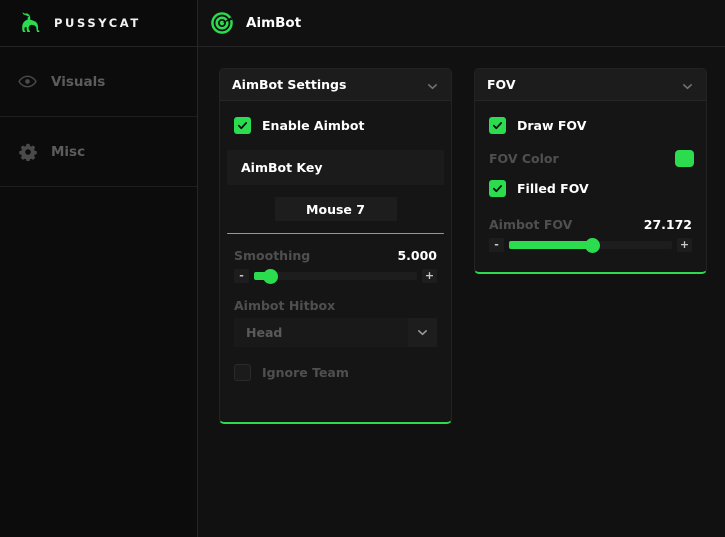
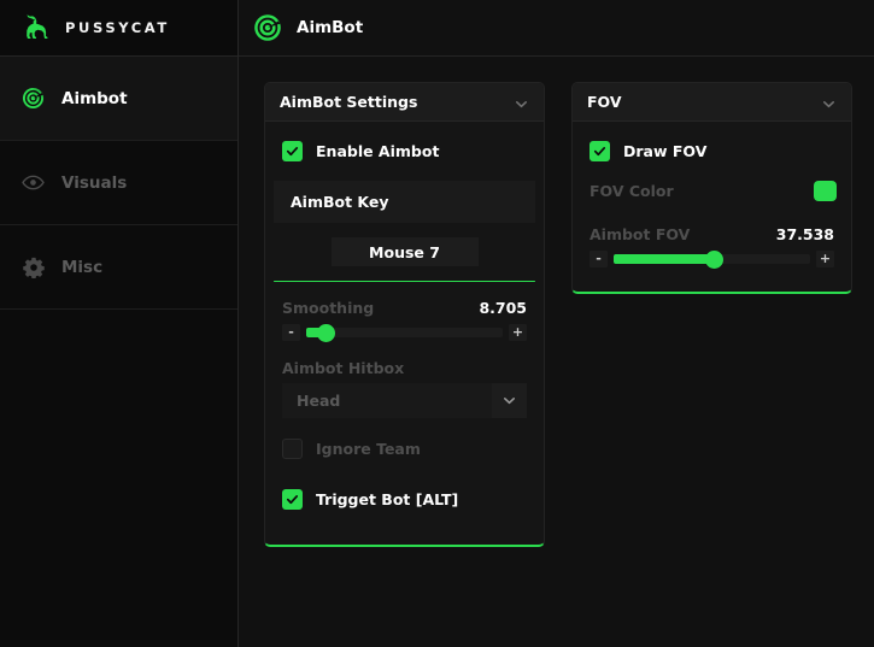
  PUSSYCAT
+ Aimbot
  Visuals
  Misc
  AimBot
  AimBot Settings
  Enable Aimbot
  AimBot Key
  Mouse 7
  Smoothing
- 5.000
+ 8.705
  -
  +
  Aimbot Hitbox
  Head
  Ignore Team
+ Trigget Bot [ALT]
  FOV
  Draw FOV
  FOV Color
- Filled FOV
  Aimbot FOV
- 27.172
+ 37.538
  -
  +
